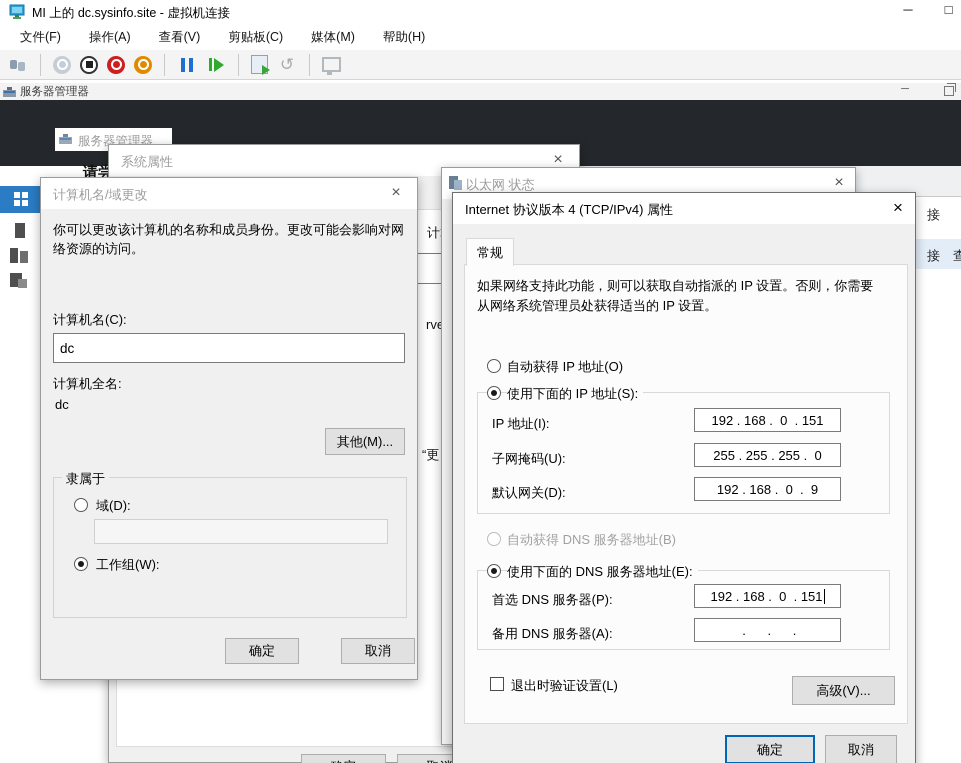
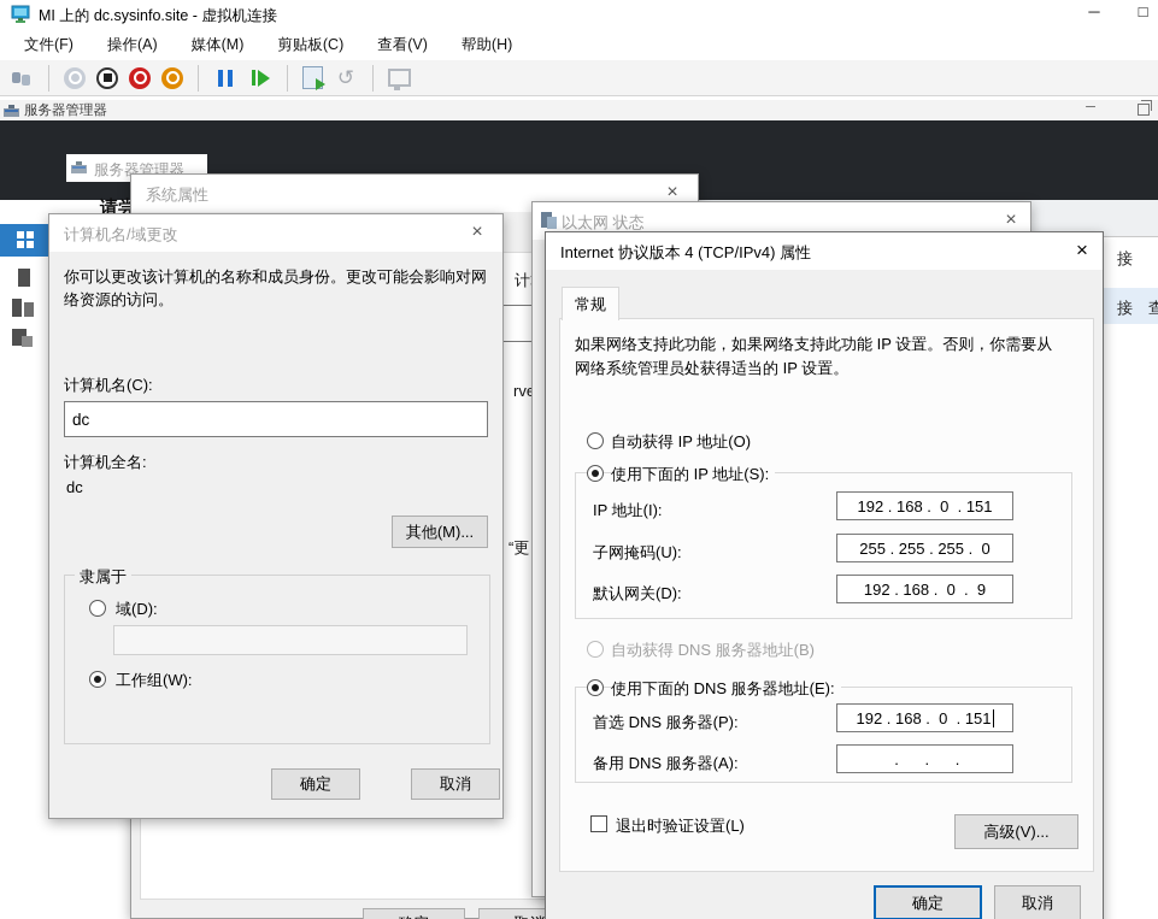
  MI 上的 dc.sysinfo.site - 虚拟机连接
  ─
  □
  文件(F)
  操作(A)
- 查看(V)
+ 媒体(M)
  剪贴板(C)
- 媒体(M)
+ 查看(V)
  帮助(H)
  ↺
  服务器管理器
  ─
  接
  接
  查
  请尝
  服务器管理器
  系统属性
  ×
  “更
  以太网 状态
  ×
  计算机名/域更改
  ×
  你可以更改该计算机的名称和成员身份。更改可能会影响对网络资源的访问。
  计算机名(C):
  dc
  计算机全名:
  dc
  其他(M)...
  隶属于
  域(D):
  工作组(W):
  确定
  取消
  Internet 协议版本 4 (TCP/IPv4) 属性
  ×
  常规
- 如果网络支持此功能，则可以获取自动指派的 IP 设置。否则，你需要从网络系统管理员处获得适当的 IP 设置。
+ 如果网络支持此功能，如果网络支持此功能 IP 设置。否则，你需要从网络系统管理员处获得适当的 IP 设置。
  自动获得 IP 地址(O)
  使用下面的 IP 地址(S):
  IP 地址(I):
  192 . 168 . 0 . 151
  子网掩码(U):
  255 . 255 . 255 . 0
  默认网关(D):
  192 . 168 . 0 . 9
  自动获得 DNS 服务器地址(B)
  使用下面的 DNS 服务器地址(E):
  首选 DNS 服务器(P):
  192 . 168 . 0 . 151
  备用 DNS 服务器(A):
  . . .
  退出时验证设置(L)
  高级(V)...
  确定
  取消
